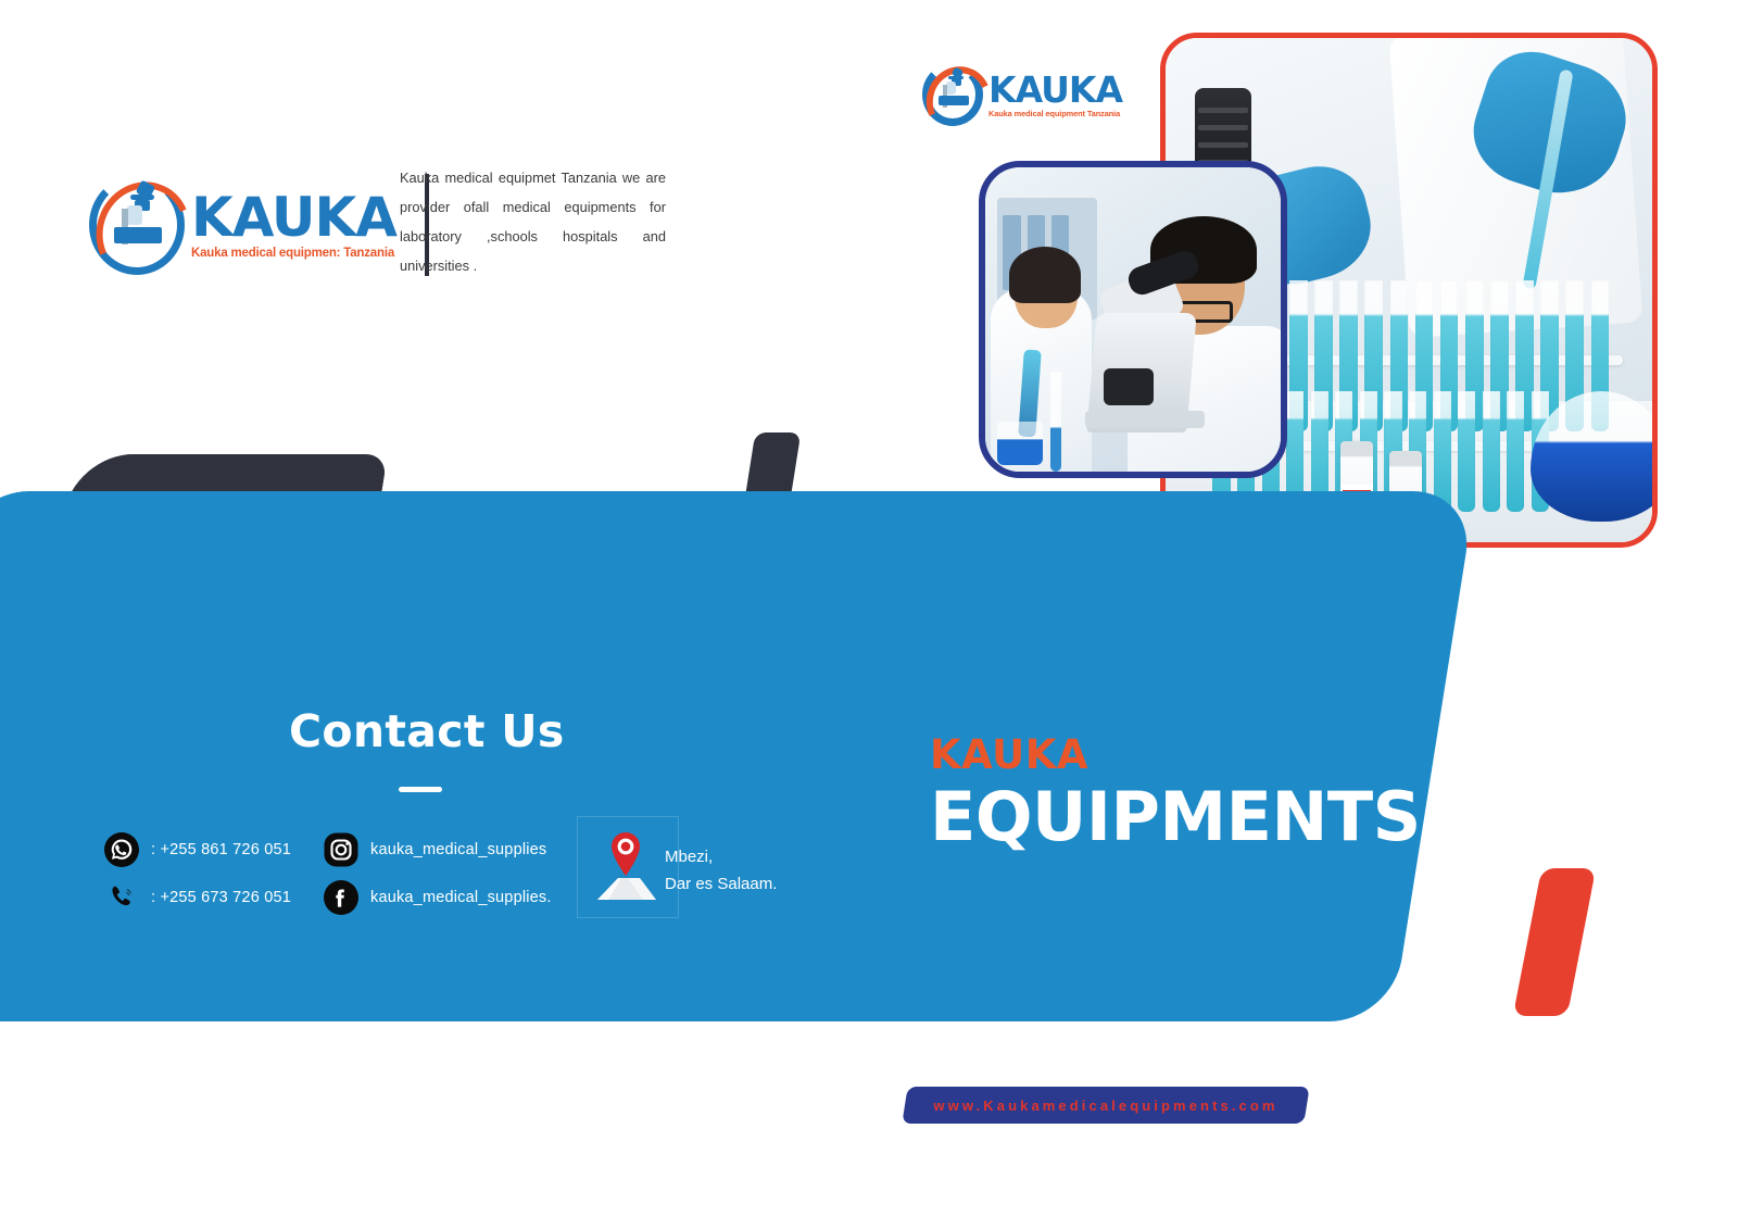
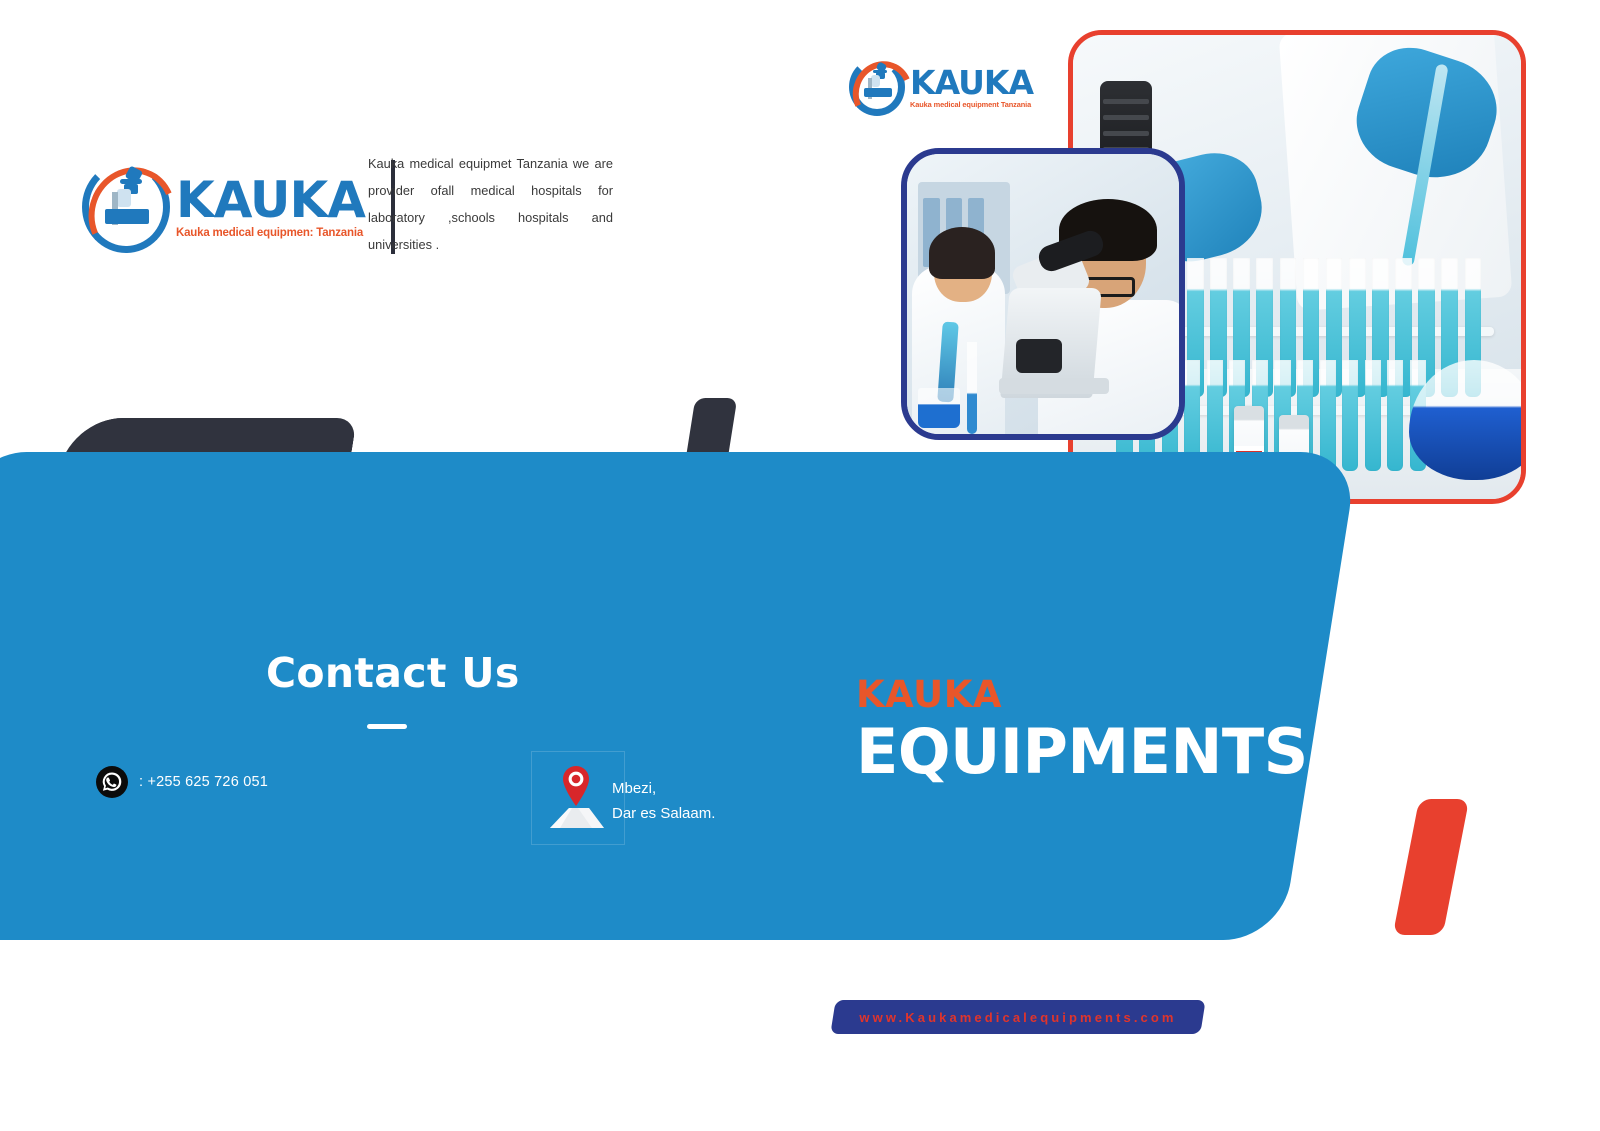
  KAUKA
  Kauka medical equipmen: Tanzania
- Kauka medical equipmet Tanzania we are provider ofall medical equipments for laboratory ,schools hospitals and universities .
+ Kauka medical equipmet Tanzania we are provider ofall medical hospitals for laboratory ,schools hospitals and universities .
  KAUKA
  Kauka medical equipment Tanzania
  Contact Us
- : +255 861 726 051
+ : +255 625 726 051
- : +255 673 726 051
- kauka_medical_supplies
- kauka_medical_supplies.
  Mbezi,
  Dar es Salaam.
  KAUKA
  EQUIPMENTS.
  www.Kaukamedicalequipments.com
